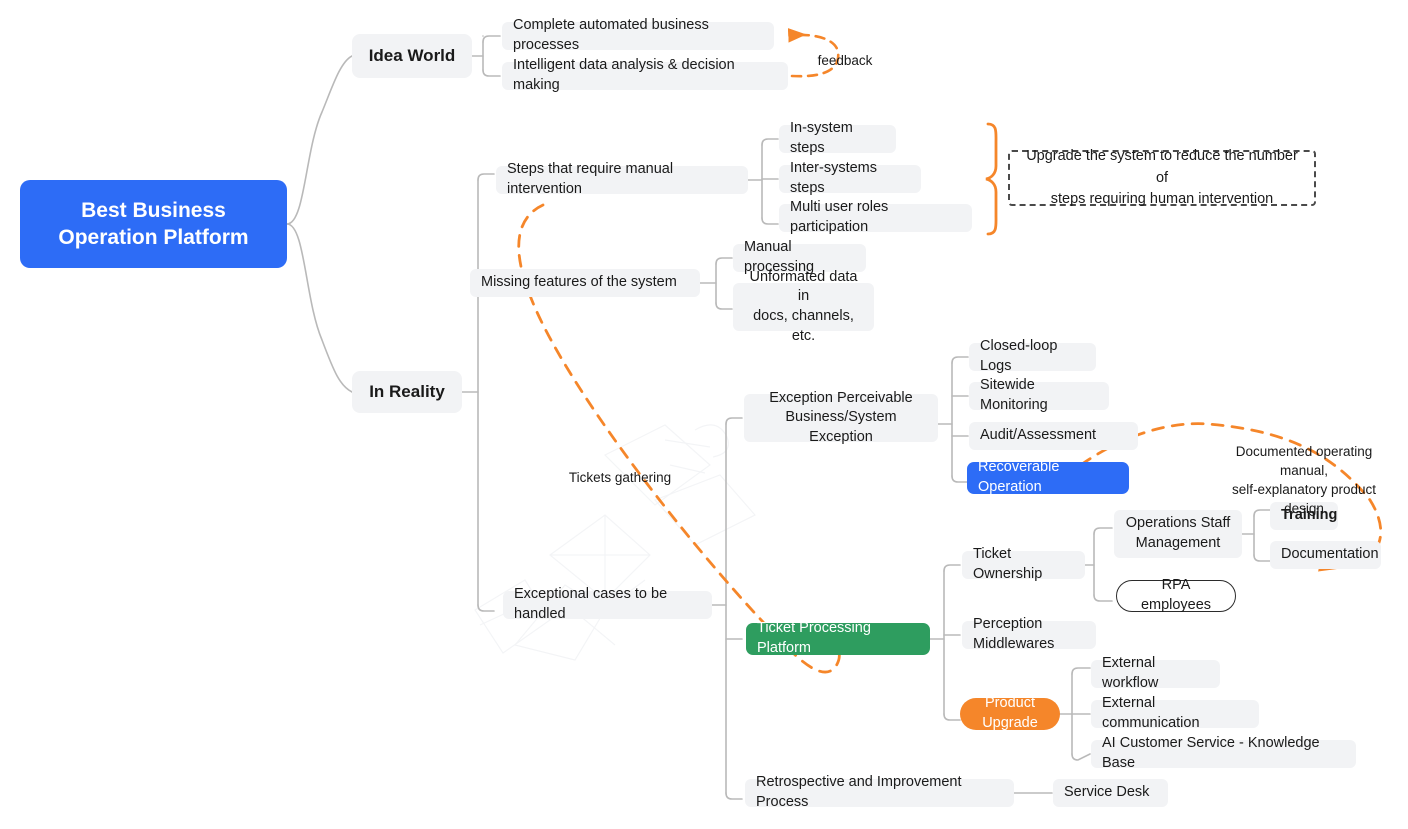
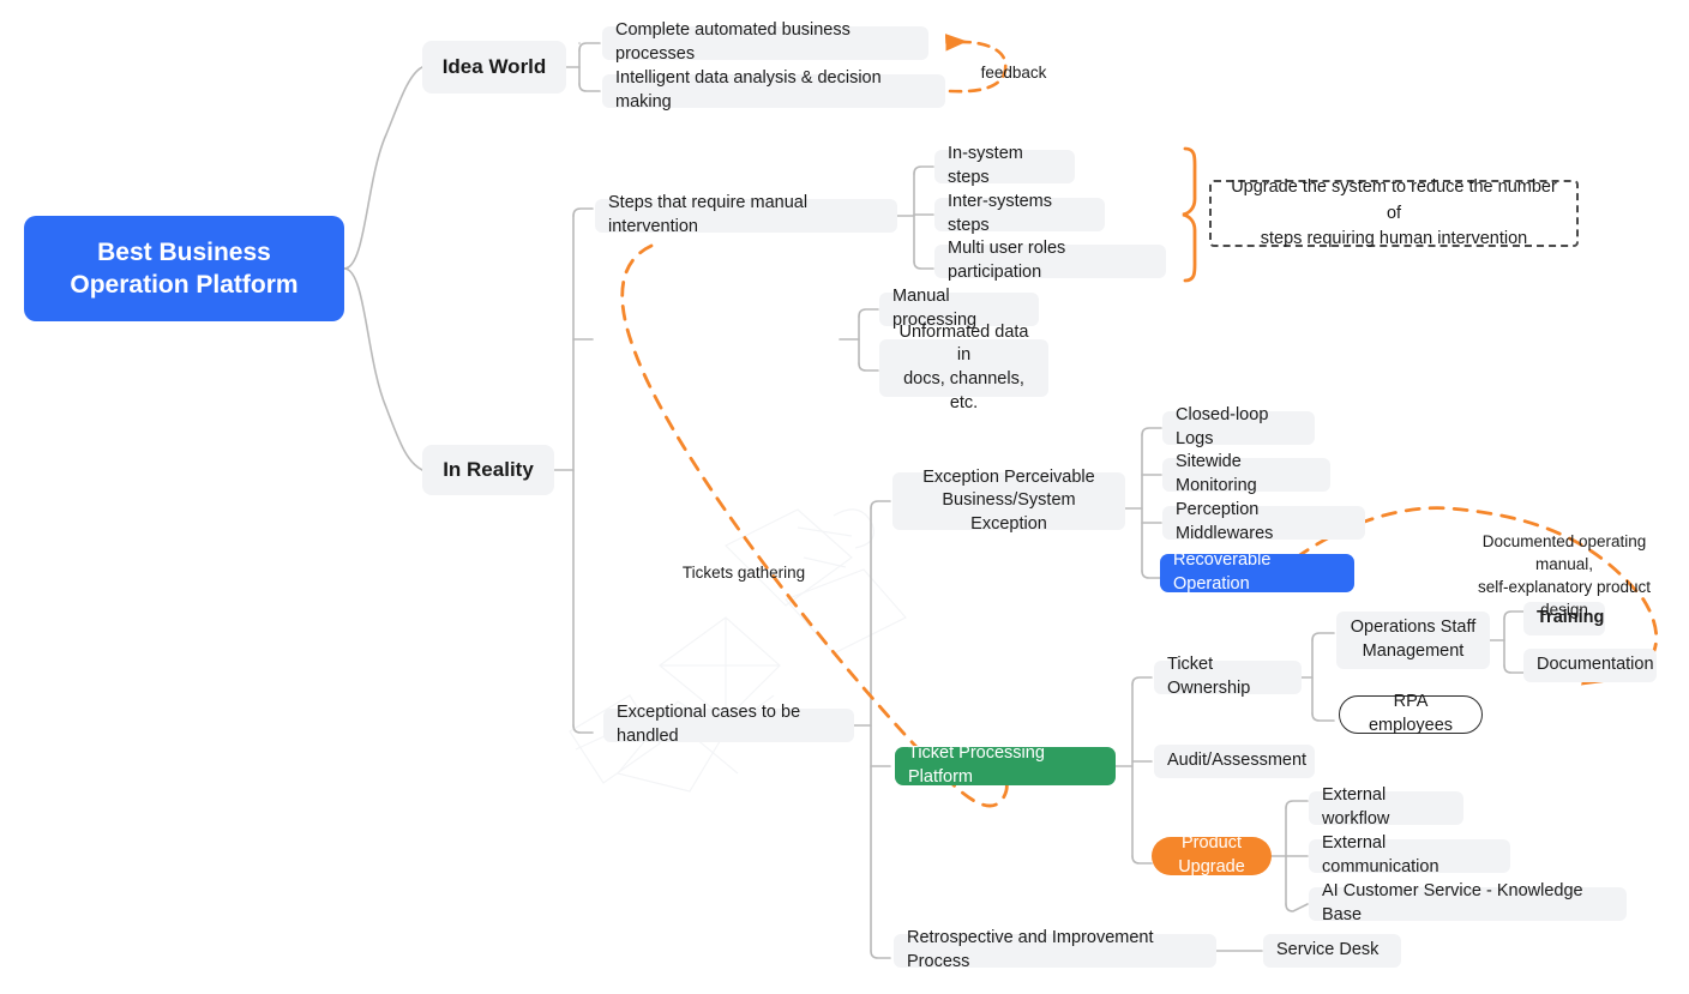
  Best Business
  Operation Platform
  Idea World
  In Reality
  Complete automated business processes
  Intelligent data analysis & decision making
  Steps that require manual intervention
  In-system steps
  Inter-systems steps
  Multi user roles participation
  Upgrade the system to reduce the number of
  steps requiring human intervention
- Missing features of the system
  Manual processing
  Unformated data in
  docs, channels, etc.
  Exceptional cases to be handled
  Exception Perceivable
  Business/System Exception
  Closed-loop Logs
  Sitewide Monitoring
- Audit/Assessment
+ Perception Middlewares
  Recoverable Operation
  Ticket Processing Platform
  Ticket Ownership
  Operations Staff
  Management
  Training
  Documentation
  RPA employees
- Perception Middlewares
+ Audit/Assessment
  Product Upgrade
  External workflow
  External communication
  AI Customer Service - Knowledge Base
  Retrospective and Improvement Process
  Service Desk
  feedback
  Tickets gathering
  Documented operating manual,
  self-explanatory product design
